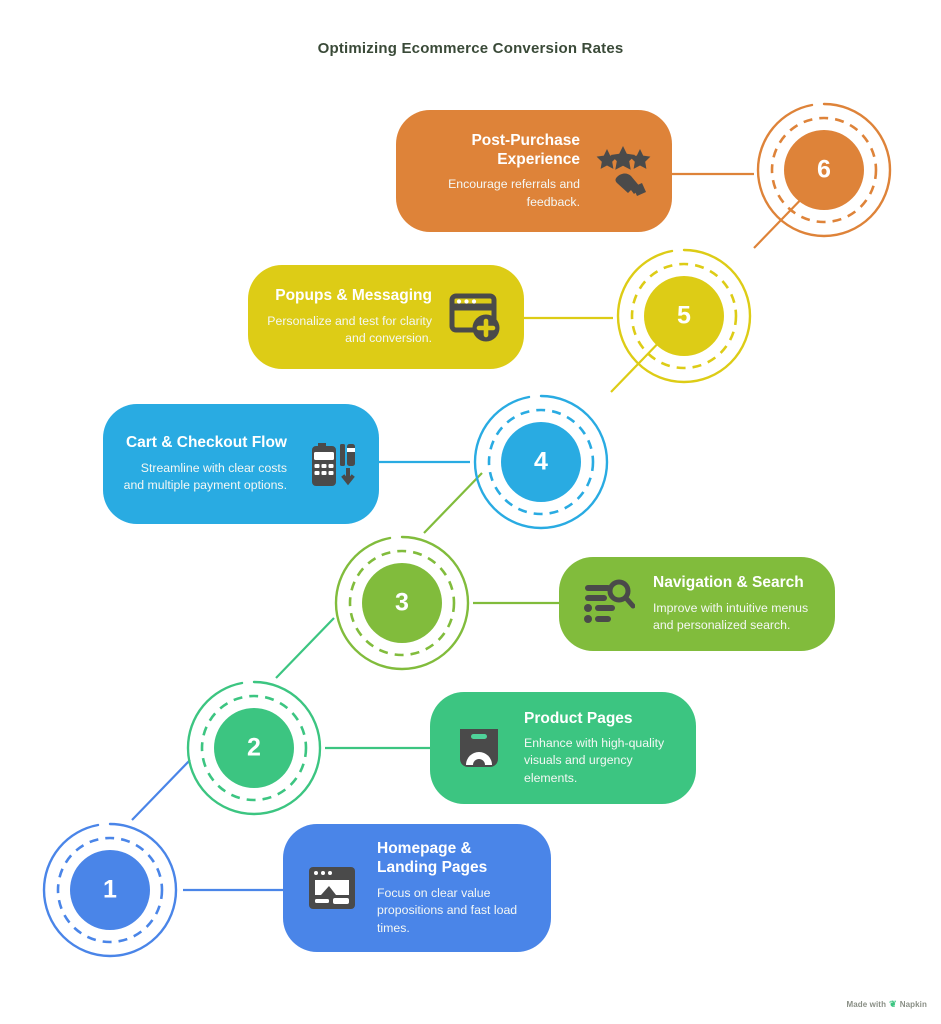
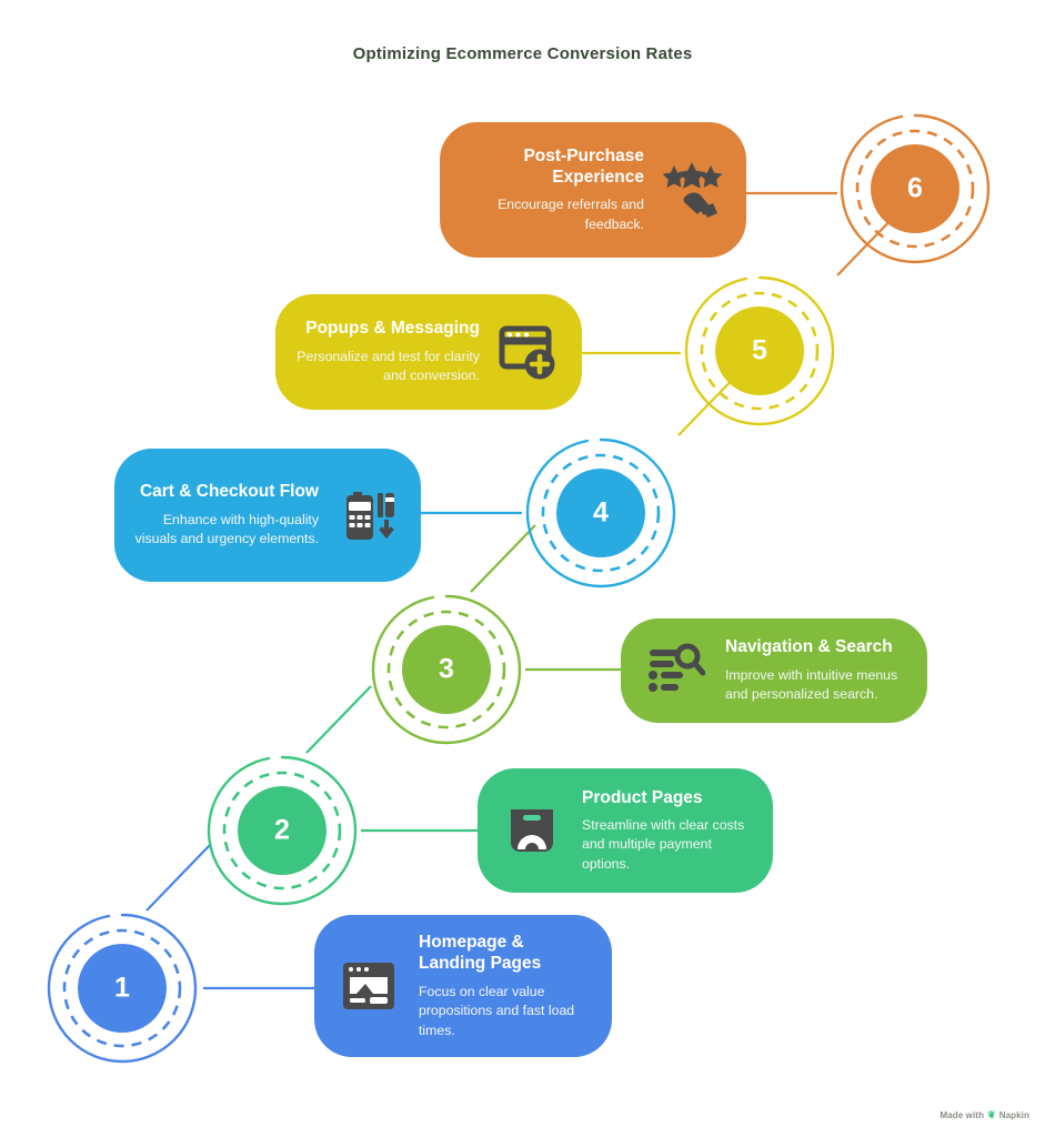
  Optimizing Ecommerce Conversion Rates
  Post-Purchase Experience
  Encourage referrals and feedback.
  6
  Popups & Messaging
  Personalize and test for clarity and conversion.
  5
  Cart & Checkout Flow
- Streamline with clear costs and multiple payment options.
+ Enhance with high-quality visuals and urgency elements.
  4
  Navigation & Search
  Improve with intuitive menus and personalized search.
  3
  Product Pages
- Enhance with high-quality visuals and urgency elements.
+ Streamline with clear costs and multiple payment options.
  2
  Homepage & Landing Pages
  Focus on clear value propositions and fast load times.
  1
  Made with
  ❦
  Napkin
